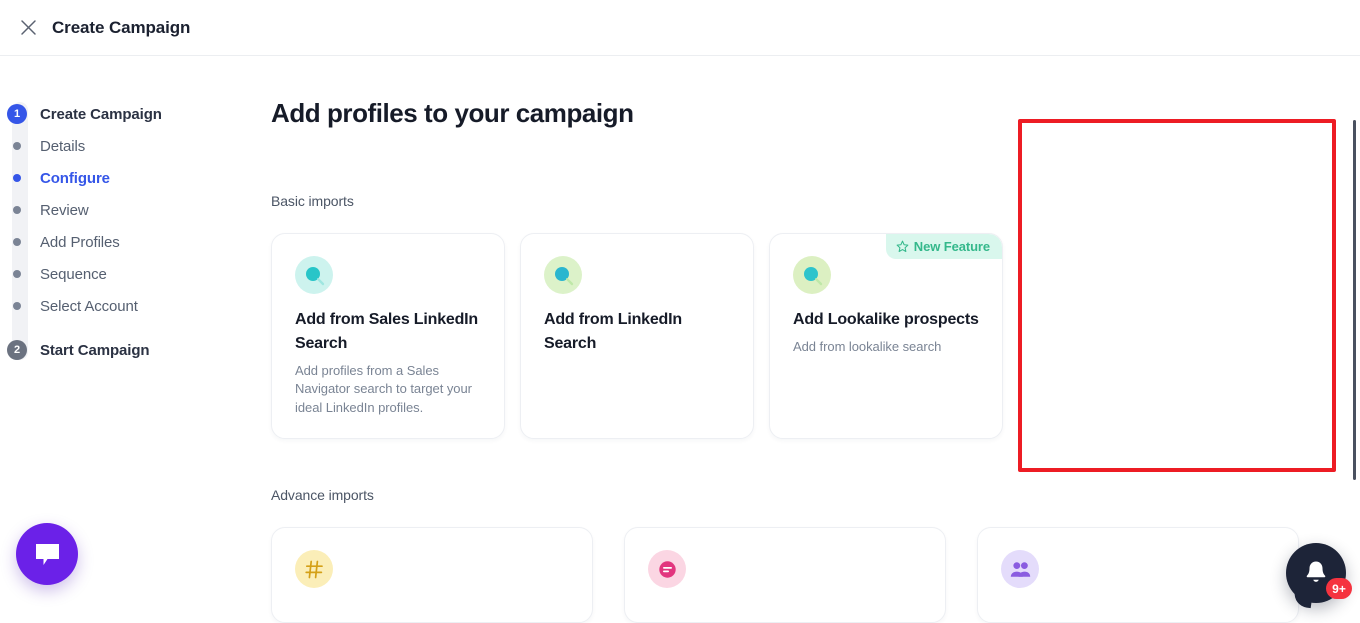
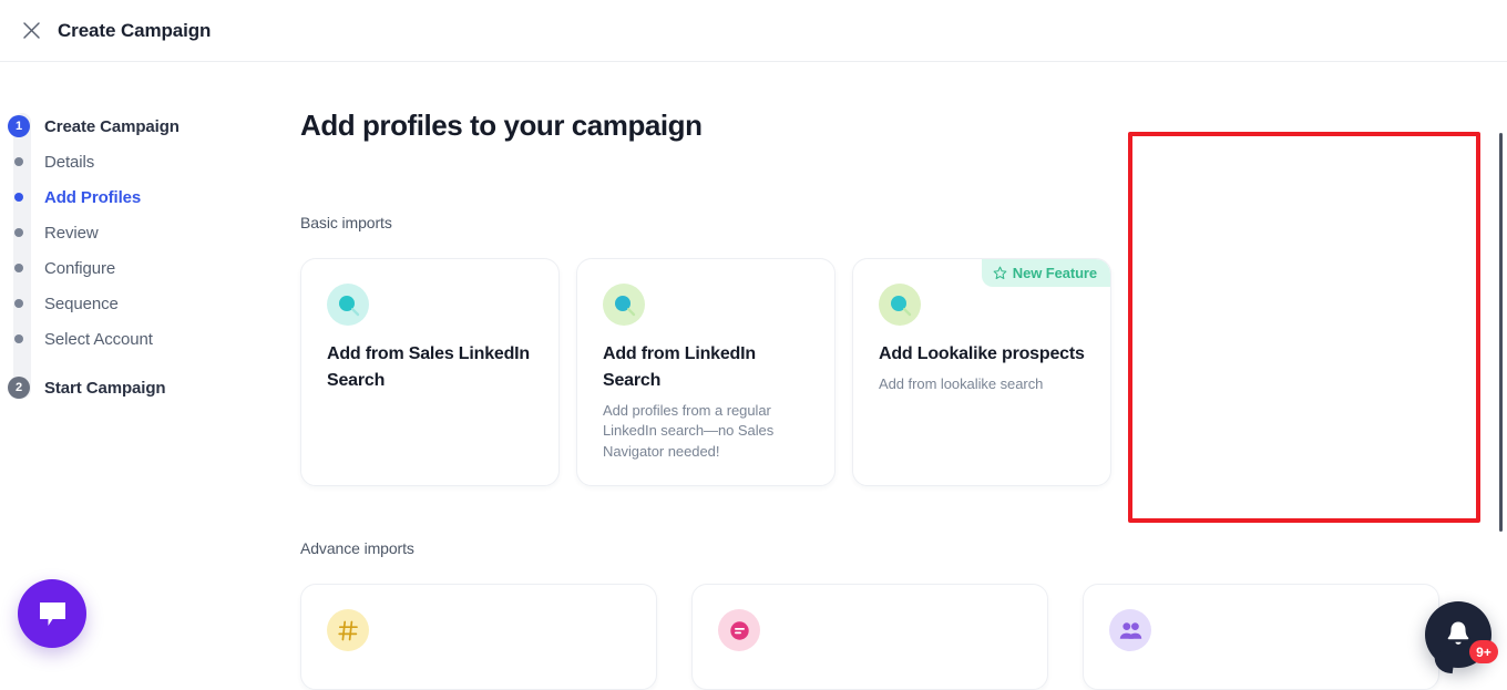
  Create Campaign
  1
  Create Campaign
  Details
- Configure
+ Add Profiles
  Review
- Add Profiles
+ Configure
  Sequence
  Select Account
  2
  Start Campaign
  Add profiles to your campaign
  Basic imports
  Add from Sales LinkedIn Search
- Add profiles from a Sales Navigator search to target your ideal LinkedIn profiles.
  Add from LinkedIn Search
+ Add profiles from a regular LinkedIn search—no Sales Navigator needed!
  New Feature
  Add Lookalike prospects
  Add from lookalike search
  Advance imports
  9+
